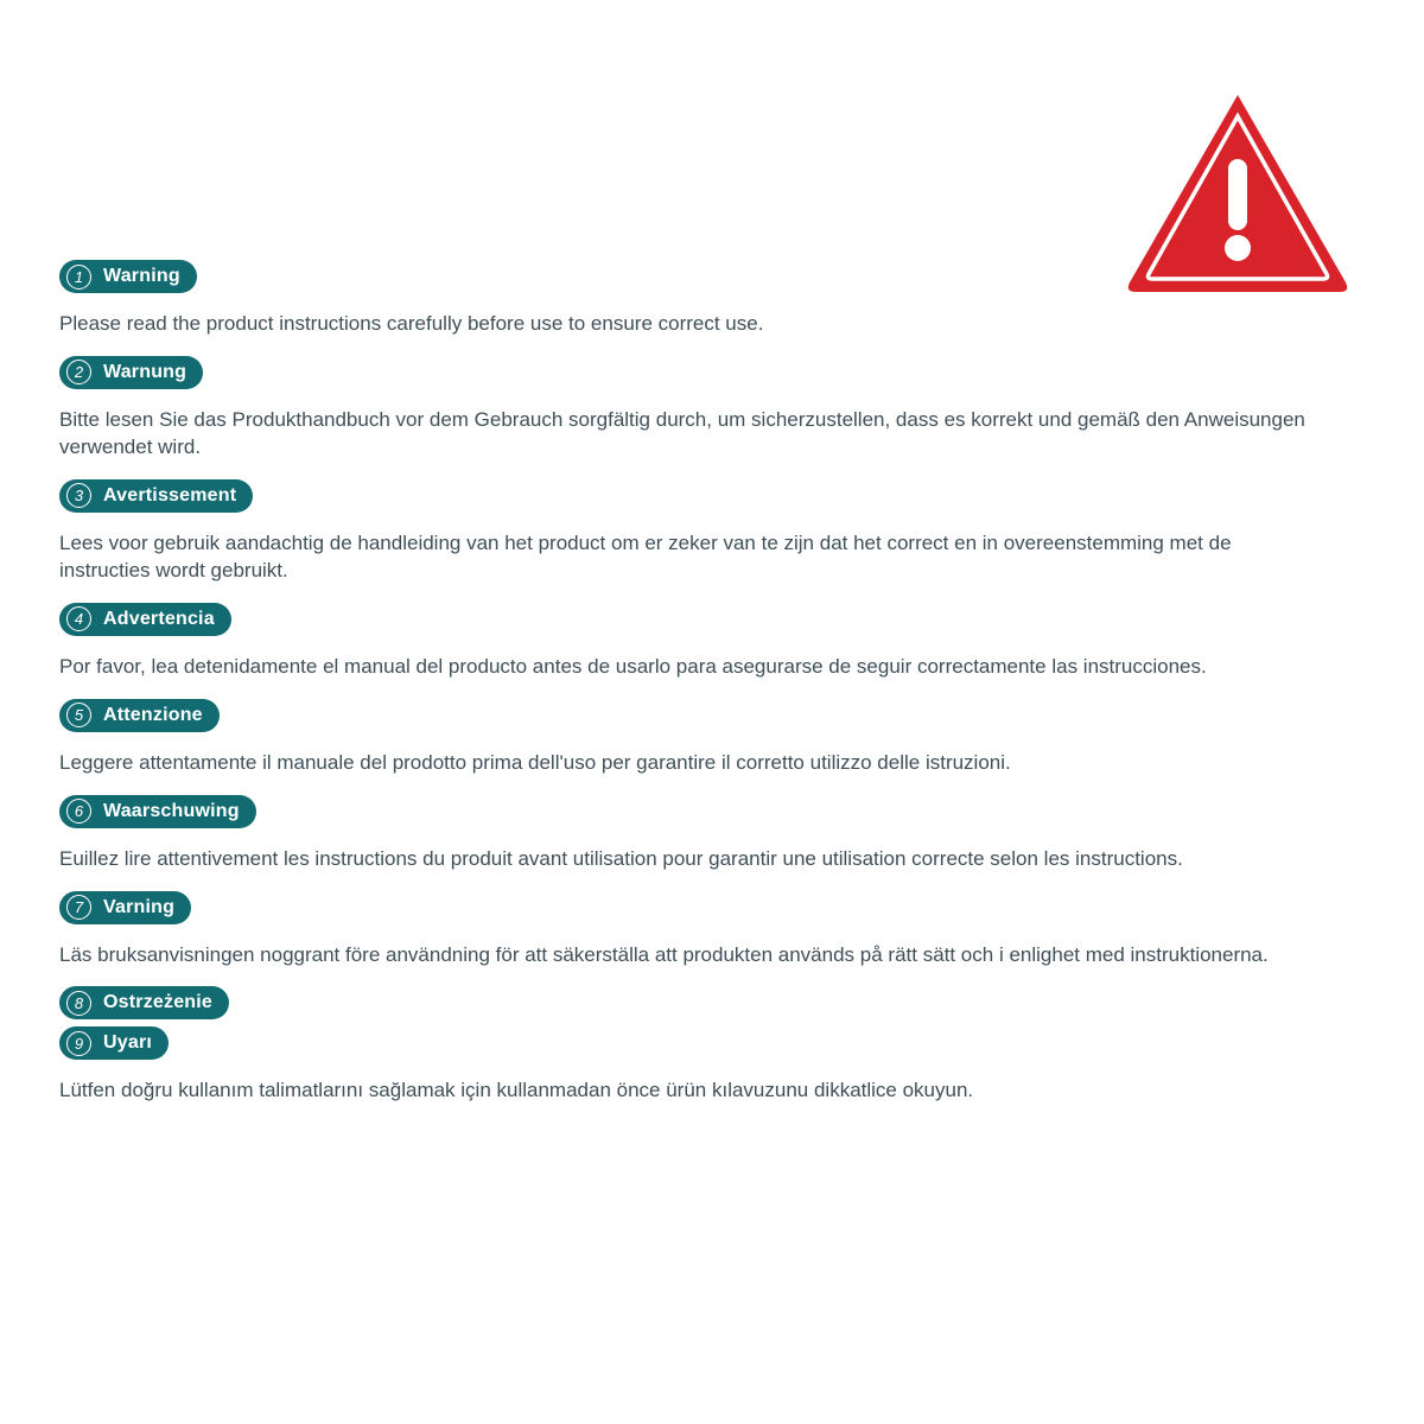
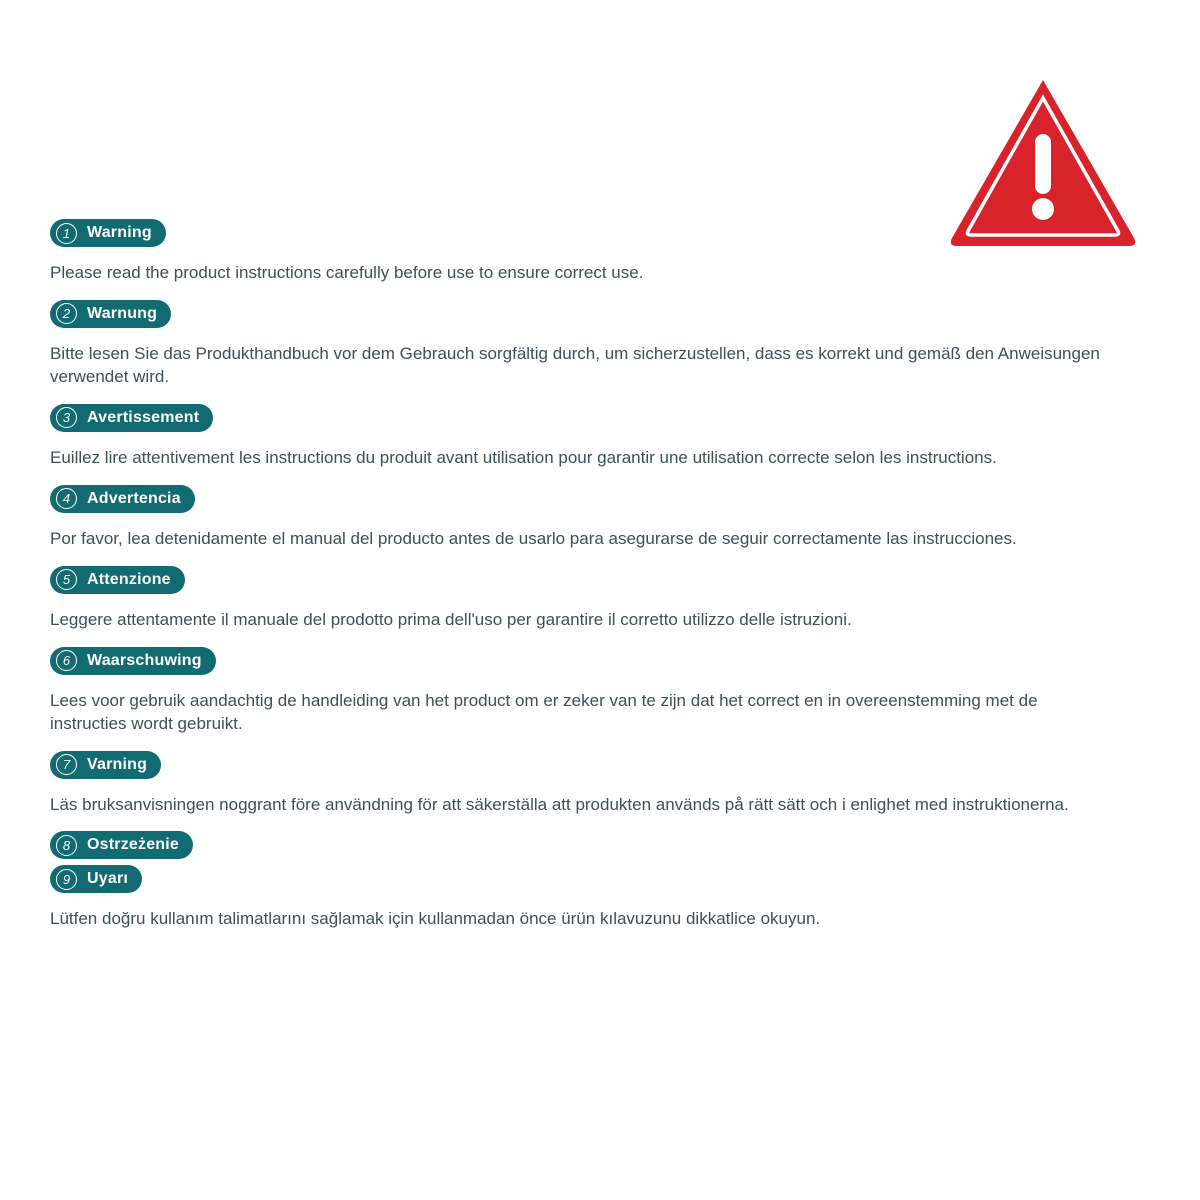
  1
  Warning
  Please read the product instructions carefully before use to ensure correct use.
  2
  Warnung
  Bitte lesen Sie das Produkthandbuch vor dem Gebrauch sorgfältig durch, um sicherzustellen, dass es korrekt und gemäß den Anweisungen verwendet wird.
  3
  Avertissement
- Lees voor gebruik aandachtig de handleiding van het product om er zeker van te zijn dat het correct en in overeenstemming met de instructies wordt gebruikt.
+ Euillez lire attentivement les instructions du produit avant utilisation pour garantir une utilisation correcte selon les instructions.
  4
  Advertencia
  Por favor, lea detenidamente el manual del producto antes de usarlo para asegurarse de seguir correctamente las instrucciones.
  5
  Attenzione
  Leggere attentamente il manuale del prodotto prima dell'uso per garantire il corretto utilizzo delle istruzioni.
  6
  Waarschuwing
- Euillez lire attentivement les instructions du produit avant utilisation pour garantir une utilisation correcte selon les instructions.
+ Lees voor gebruik aandachtig de handleiding van het product om er zeker van te zijn dat het correct en in overeenstemming met de instructies wordt gebruikt.
  7
  Varning
  Läs bruksanvisningen noggrant före användning för att säkerställa att produkten används på rätt sätt och i enlighet med instruktionerna.
  8
  Ostrzeżenie
  9
  Uyarı
  Lütfen doğru kullanım talimatlarını sağlamak için kullanmadan önce ürün kılavuzunu dikkatlice okuyun.
